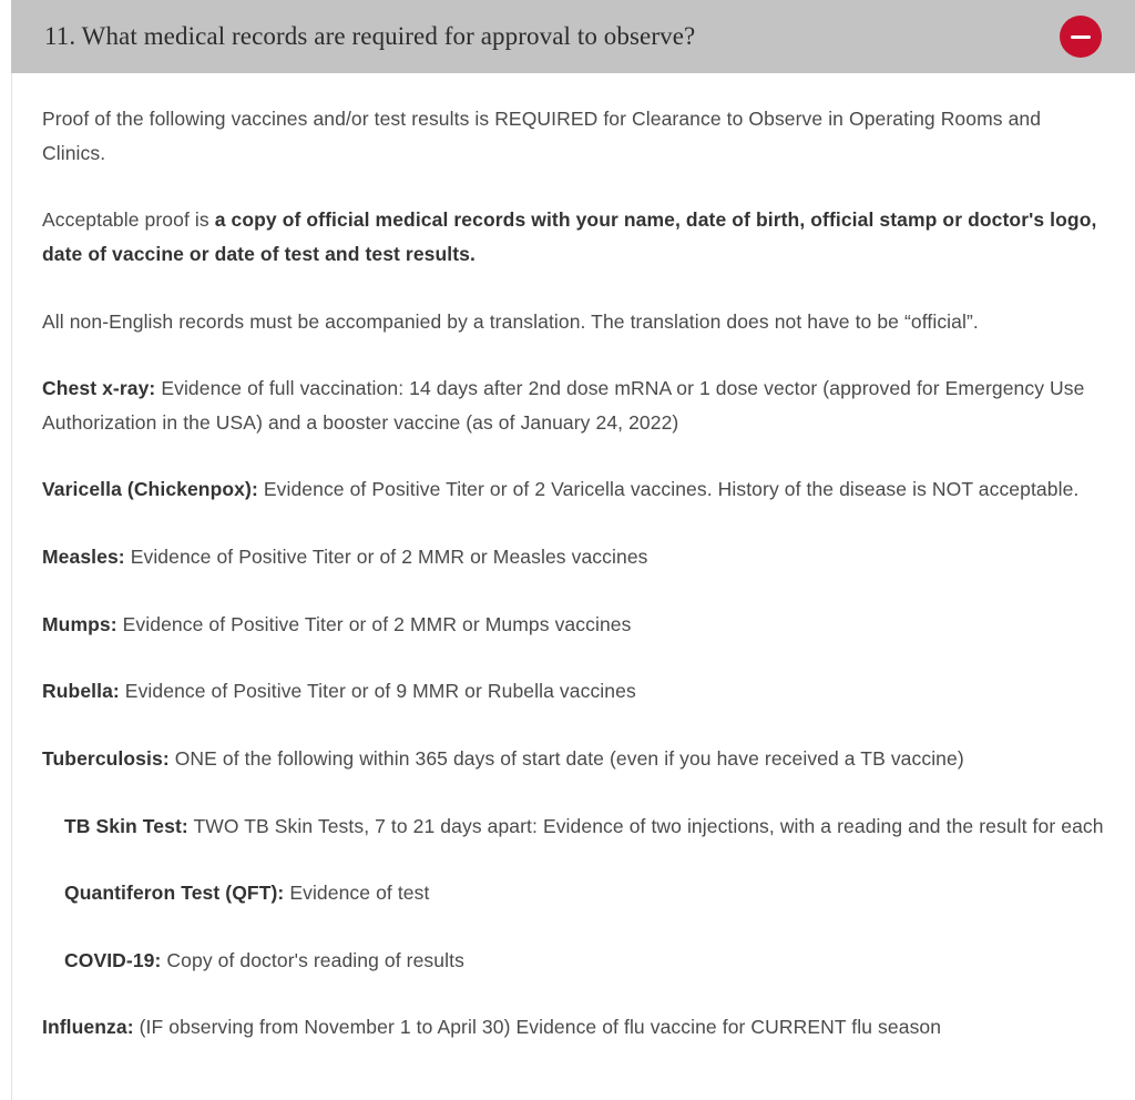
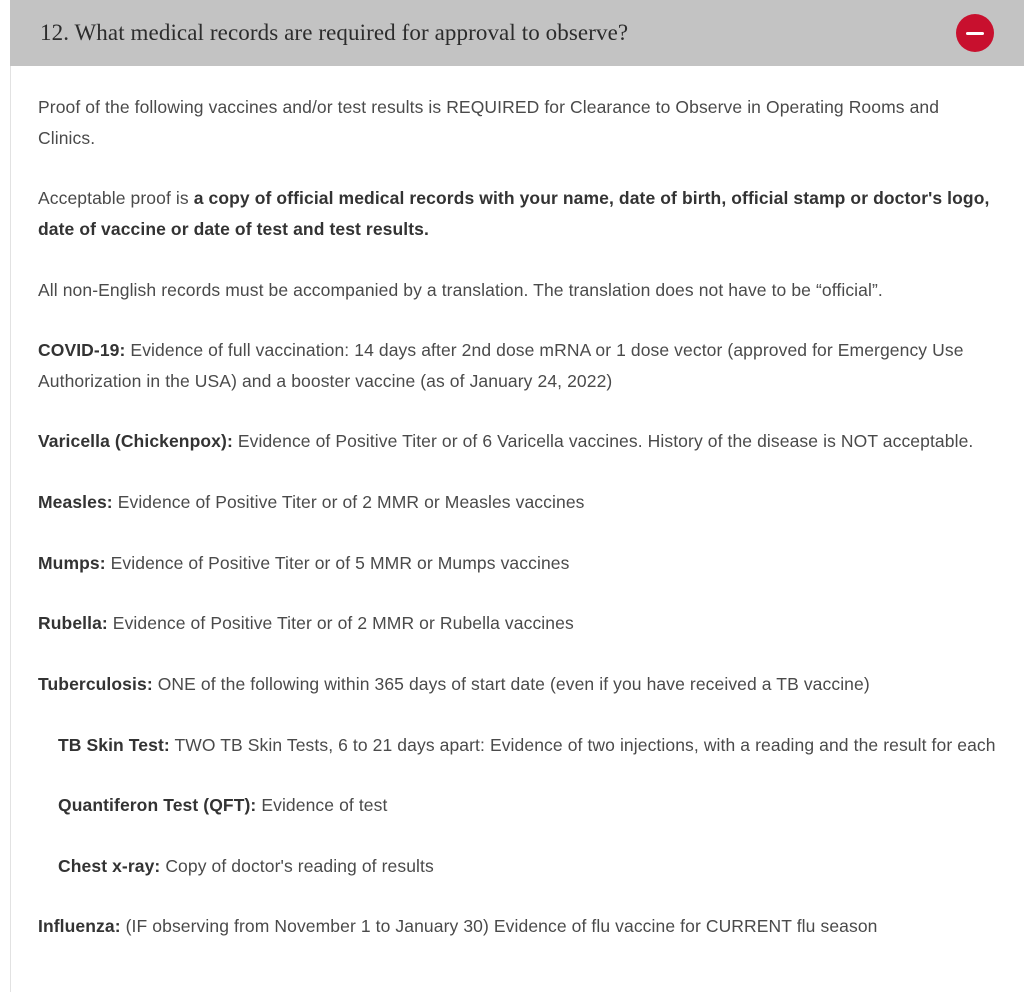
- 11. What medical records are required for approval to observe?
+ 12. What medical records are required for approval to observe?
  Proof of the following vaccines and/or test results is REQUIRED for Clearance to Observe in Operating Rooms and Clinics.
  Acceptable proof is a copy of official medical records with your name, date of birth, official stamp or doctor's logo, date of vaccine or date of test and test results.
  All non-English records must be accompanied by a translation. The translation does not have to be “official”.
- Chest x-ray: Evidence of full vaccination: 14 days after 2nd dose mRNA or 1 dose vector (approved for Emergency Use Authorization in the USA) and a booster vaccine (as of January 24, 2022)
+ COVID-19: Evidence of full vaccination: 14 days after 2nd dose mRNA or 1 dose vector (approved for Emergency Use Authorization in the USA) and a booster vaccine (as of January 24, 2022)
- Varicella (Chickenpox): Evidence of Positive Titer or of 2 Varicella vaccines. History of the disease is NOT acceptable.
+ Varicella (Chickenpox): Evidence of Positive Titer or of 6 Varicella vaccines. History of the disease is NOT acceptable.
  Measles: Evidence of Positive Titer or of 2 MMR or Measles vaccines
- Mumps: Evidence of Positive Titer or of 2 MMR or Mumps vaccines
+ Mumps: Evidence of Positive Titer or of 5 MMR or Mumps vaccines
- Rubella: Evidence of Positive Titer or of 9 MMR or Rubella vaccines
+ Rubella: Evidence of Positive Titer or of 2 MMR or Rubella vaccines
  Tuberculosis: ONE of the following within 365 days of start date (even if you have received a TB vaccine)
- TB Skin Test: TWO TB Skin Tests, 7 to 21 days apart: Evidence of two injections, with a reading and the result for each
+ TB Skin Test: TWO TB Skin Tests, 6 to 21 days apart: Evidence of two injections, with a reading and the result for each
  Quantiferon Test (QFT): Evidence of test
- COVID-19: Copy of doctor's reading of results
+ Chest x-ray: Copy of doctor's reading of results
- Influenza: (IF observing from November 1 to April 30) Evidence of flu vaccine for CURRENT flu season
+ Influenza: (IF observing from November 1 to January 30) Evidence of flu vaccine for CURRENT flu season
